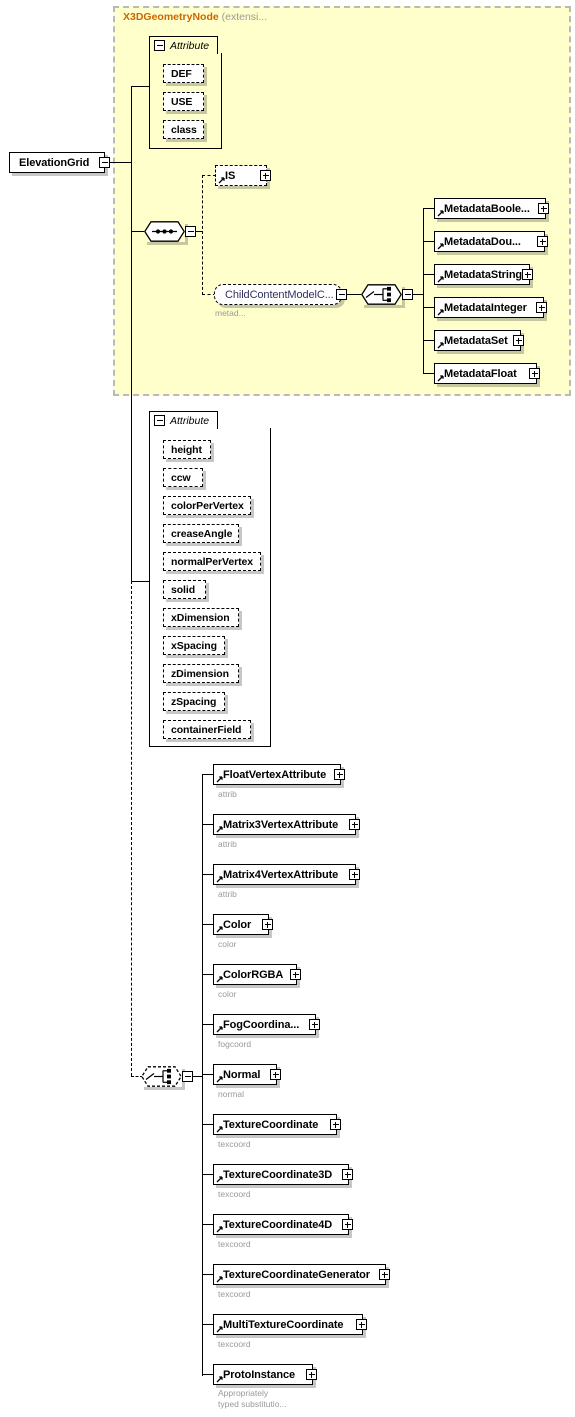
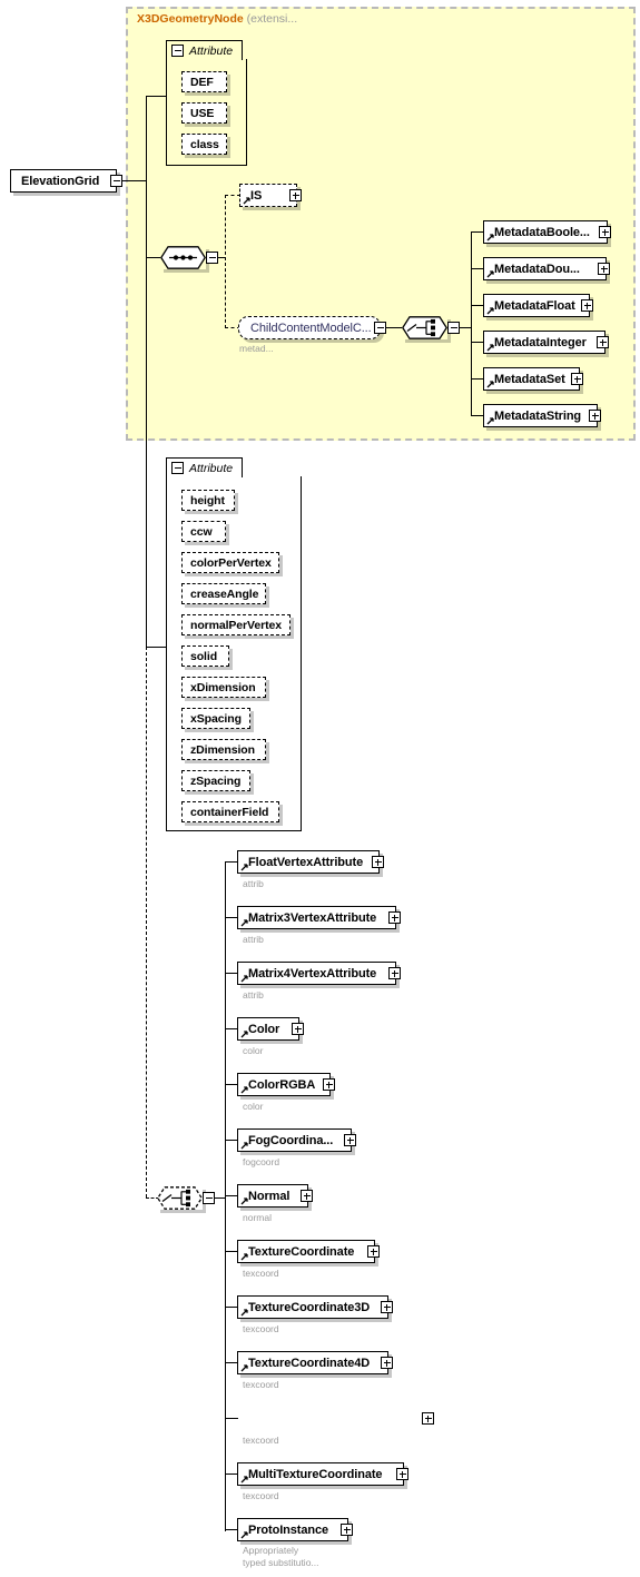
  X3DGeometryNode (extensi...
  ElevationGrid
  Attribute
  DEF
  USE
  class
  IS
  ChildContentModelC...
  metad...
  MetadataBoole...
  MetadataDou...
- MetadataString
+ MetadataFloat
  MetadataInteger
  MetadataSet
- MetadataFloat
+ MetadataString
  Attribute
  height
  ccw
  colorPerVertex
  creaseAngle
  normalPerVertex
  solid
  xDimension
  xSpacing
  zDimension
  zSpacing
  containerField
  FloatVertexAttribute
  attrib
  Matrix3VertexAttribute
  attrib
  Matrix4VertexAttribute
  attrib
  Color
  color
  ColorRGBA
  color
  FogCoordina...
  fogcoord
  Normal
  normal
  TextureCoordinate
  texcoord
  TextureCoordinate3D
  texcoord
  TextureCoordinate4D
  texcoord
- TextureCoordinateGenerator
  texcoord
  MultiTextureCoordinate
  texcoord
  ProtoInstance
  Appropriately
  typed substitutio...
